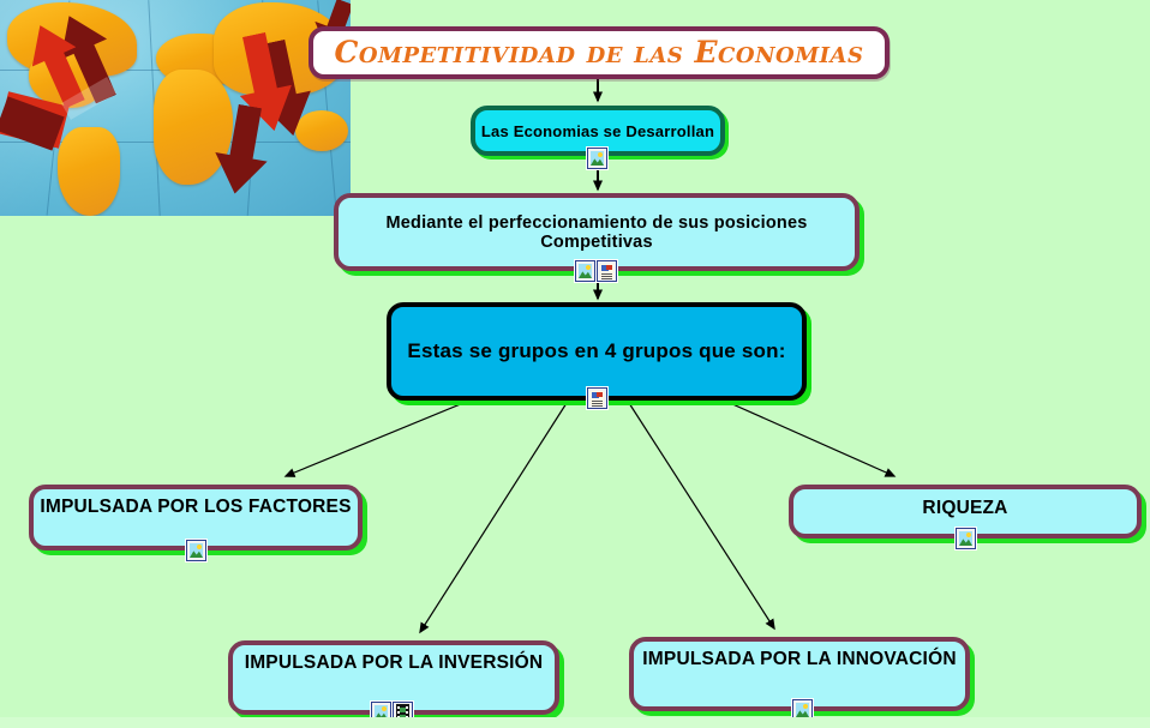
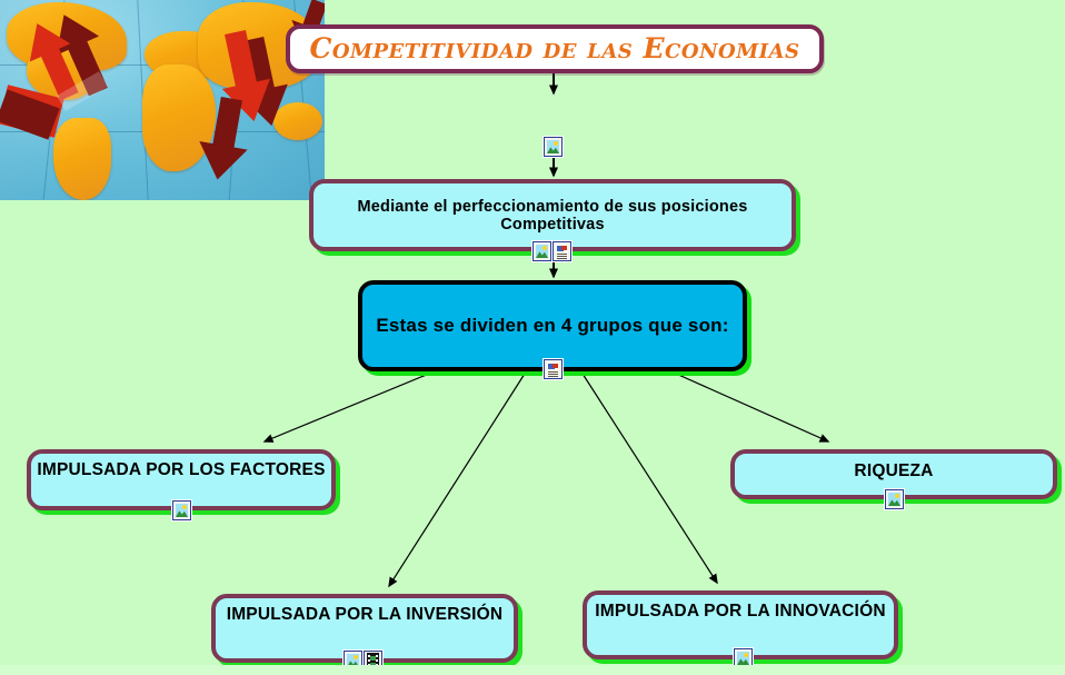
  Competitividad de las Economias
- Las Economias se Desarrollan
  Mediante el perfeccionamiento de sus posiciones Competitivas
- Estas se grupos en 4 grupos que son:
+ Estas se dividen en 4 grupos que son:
  IMPULSADA POR LOS FACTORES
  RIQUEZA
  IMPULSADA POR LA INVERSIÓN
  IMPULSADA POR LA INNOVACIÓN
